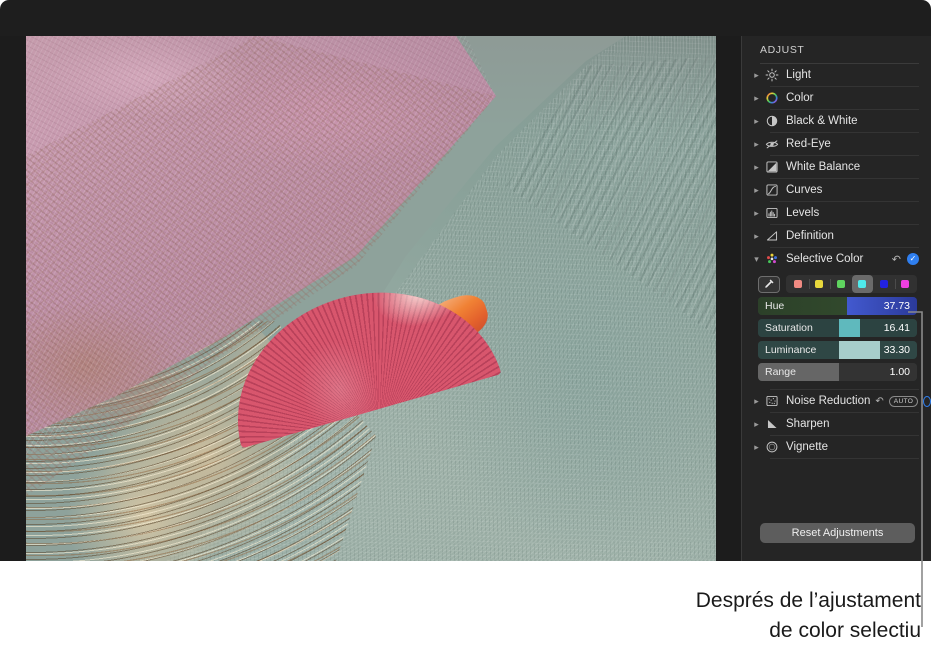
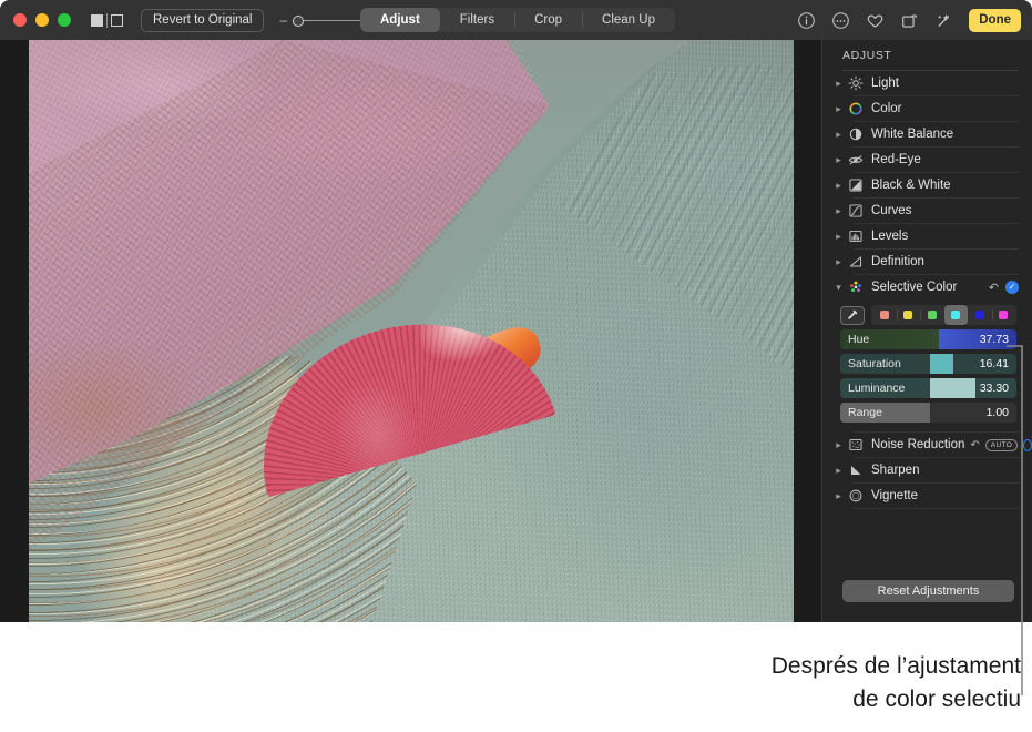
+ Revert to Original
+ –
+ Adjust
+ Filters
+ Crop
+ Clean Up
+ Done
  ADJUST
  ▸
  Light
  ▸
  Color
  ▸
- Black & White
+ White Balance
  ▸
  Red-Eye
  ▸
- White Balance
+ Black & White
  ▸
  Curves
  ▸
  Levels
  ▸
  Definition
  ▾
  Selective Color
  ↶
  ✓
  Hue
  37.73
  Saturation
  16.41
  Luminance
  33.30
  Range
  1.00
  ▸
  Noise Reduction
  ↶
  ▸
  Sharpen
  ▸
  Vignette
  Reset Adjustments
  Després de l’ajustament
  de color selectiu
